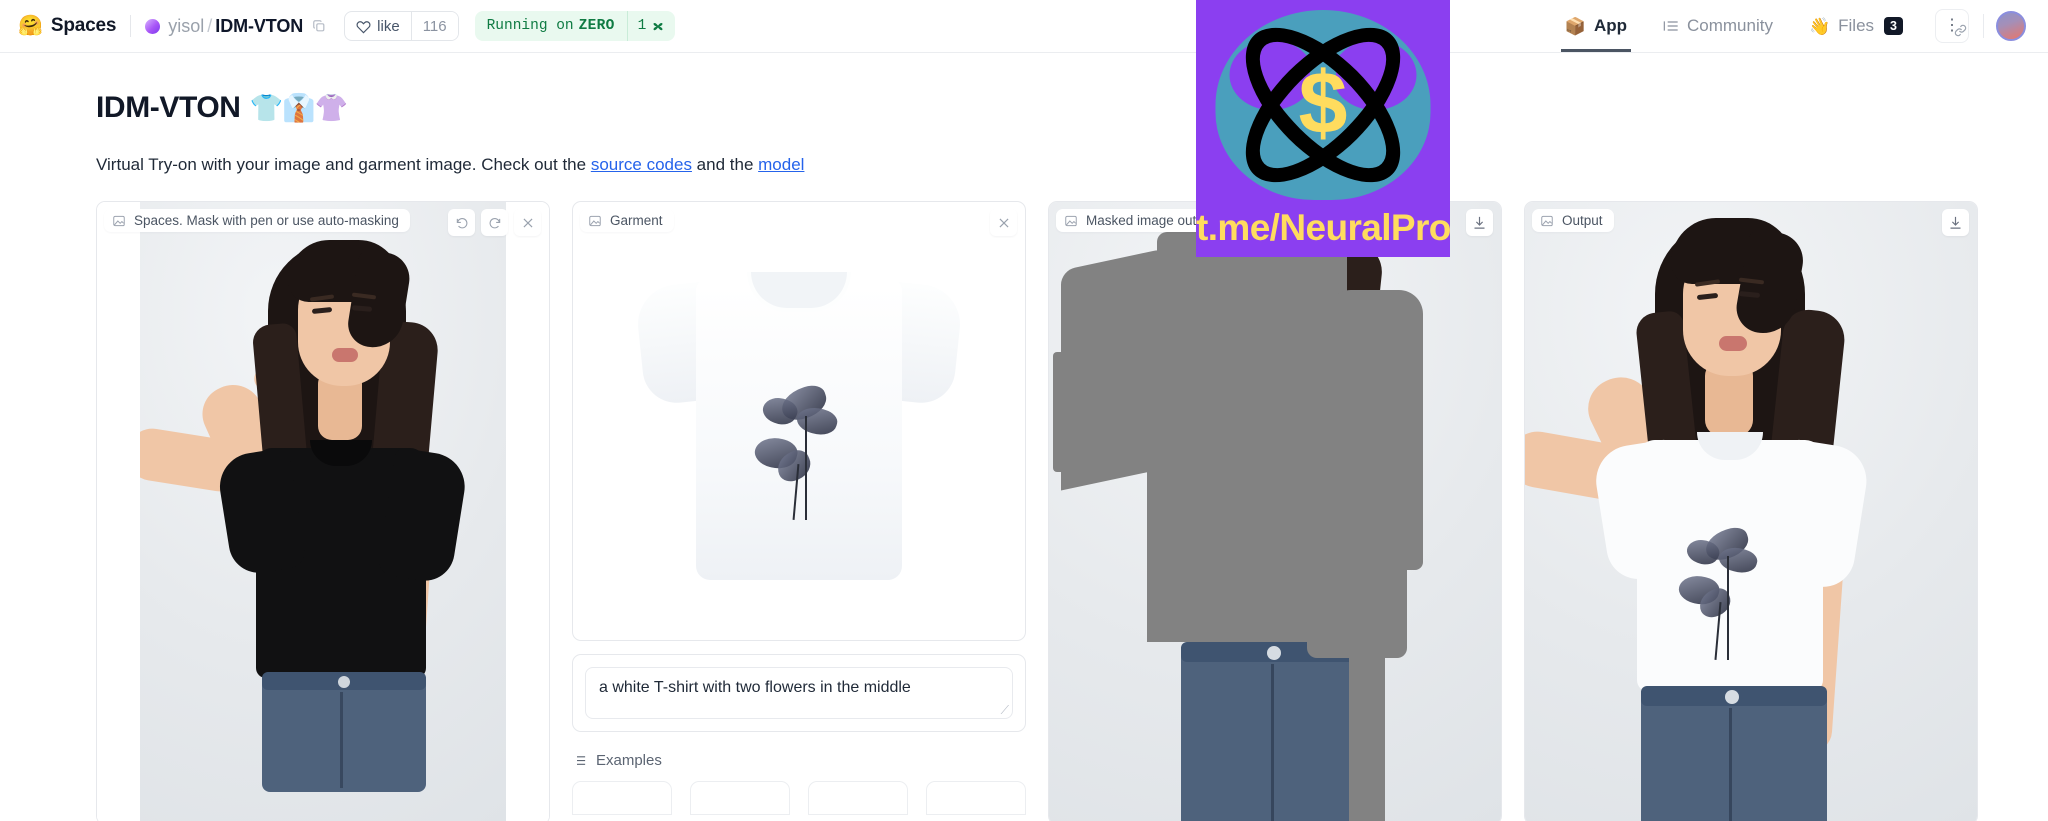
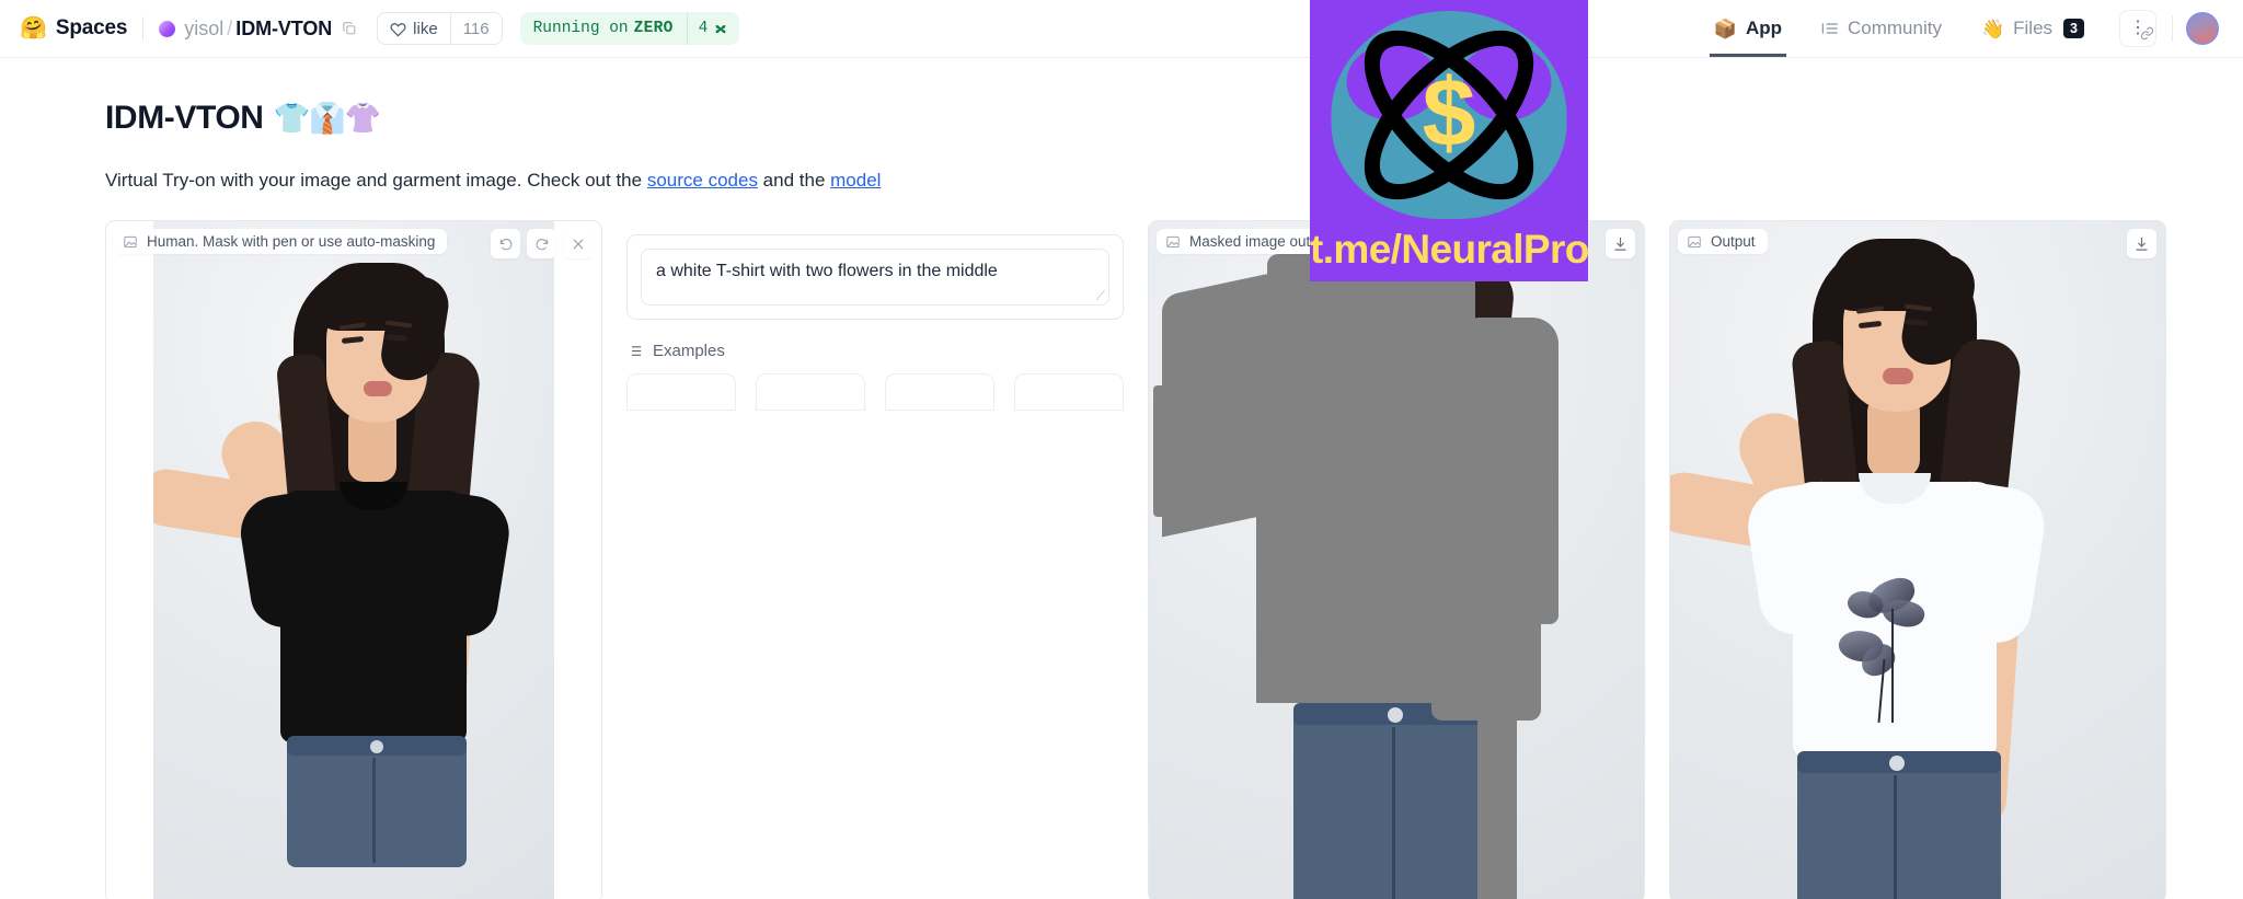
  🤗
  Spaces
  yisol
  /
  IDM-VTON
  like
  116
  Running on
  ZERO
- 1
+ 4
  📦
  App
  Community
  👋
  Files
  3
  ⋮
  IDM-VTON
  👕👔👚
  Virtual Try-on with your image and garment image. Check out the source codes and the model
- Spaces. Mask with pen or use auto-masking
+ Human. Mask with pen or use auto-masking
- Garment
  a white T-shirt with two flowers in the middle
  ⟋
  Examples
  Masked image out
  Output
  $
  t.me/NeuralPro
